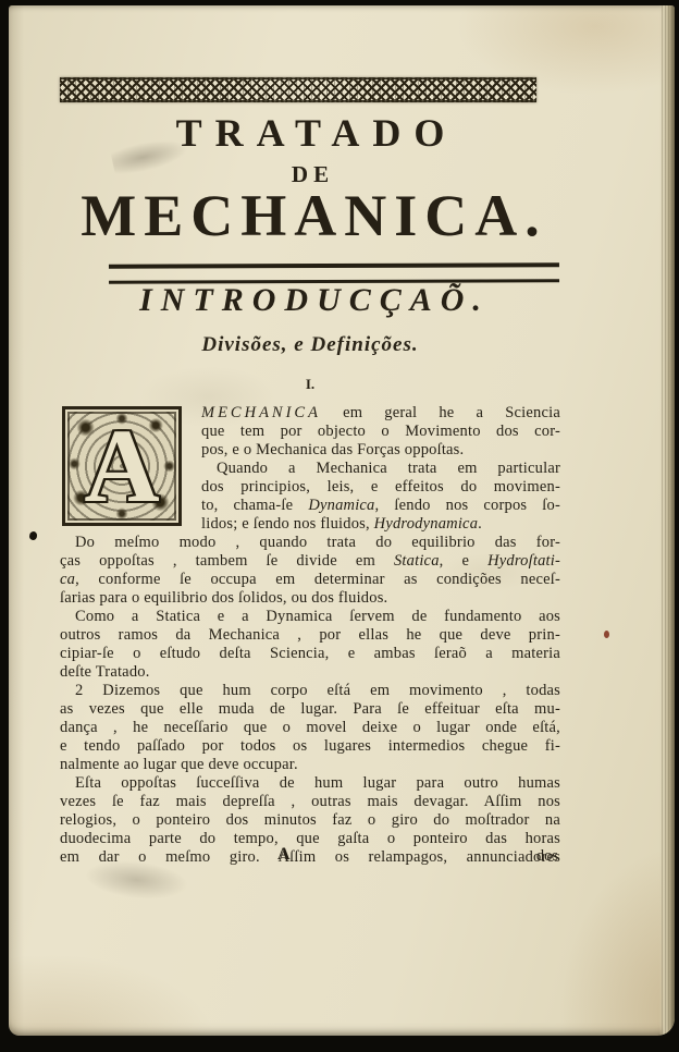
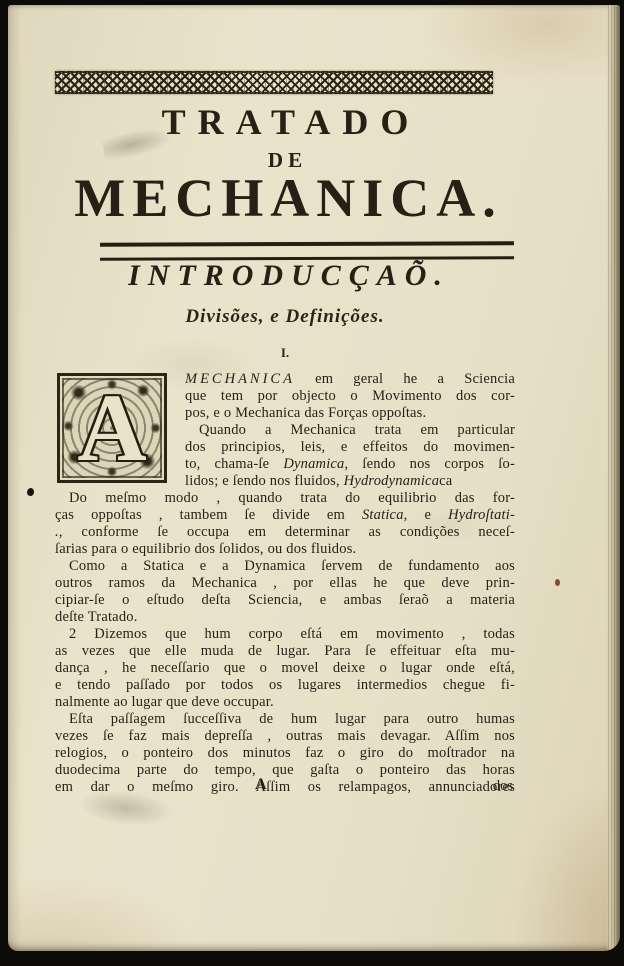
  TRATADO
  DE
  MECHANICA.
  INTRODUCÇAÕ.
  Divisões, e Definições.
  I.
  A
  MECHANICA em geral he a Sciencia
  que tem por objecto o Movimento dos cor-
  pos, e o Mechanica das Forças oppoſtas.
  Quando a Mechanica trata em particular
  dos principios, leis, e effeitos do movimen-
  to, chama-ſe Dynamica, ſendo nos corpos ſo-
- lidos; e ſendo nos fluidos, Hydrodynamica.
+ lidos; e ſendo nos fluidos, Hydrodynamicaca
  Do meſmo modo , quando trata do equilibrio das for-
  ças oppoſtas , tambem ſe divide em Statica, e Hydroſtati-
- ca, conforme ſe occupa em determinar as condições neceſ-
+ ., conforme ſe occupa em determinar as condições neceſ-
  ſarias para o equilibrio dos ſolidos, ou dos fluidos.
  Como a Statica e a Dynamica ſervem de fundamento aos
  outros ramos da Mechanica , por ellas he que deve prin-
  cipiar-ſe o eſtudo deſta Sciencia, e ambas ſeraõ a materia
  deſte Tratado.
  2 Dizemos que hum corpo eſtá em movimento , todas
  as vezes que elle muda de lugar. Para ſe effeituar eſta mu-
  dança , he neceſſario que o movel deixe o lugar onde eſtá,
  e tendo paſſado por todos os lugares intermedios chegue fi-
  nalmente ao lugar que deve occupar.
- Eſta oppoſtas ſucceſſiva de hum lugar para outro humas
+ Eſta paſſagem ſucceſſiva de hum lugar para outro humas
  vezes ſe faz mais depreſſa , outras mais devagar. Aſſim nos
  relogios, o ponteiro dos minutos faz o giro do moſtrador na
  duodecima parte do tempo, que gaſta o ponteiro das horas
  emar o meſmo giro. Aſſim os relampagos, annunciadores
  A
  dos
